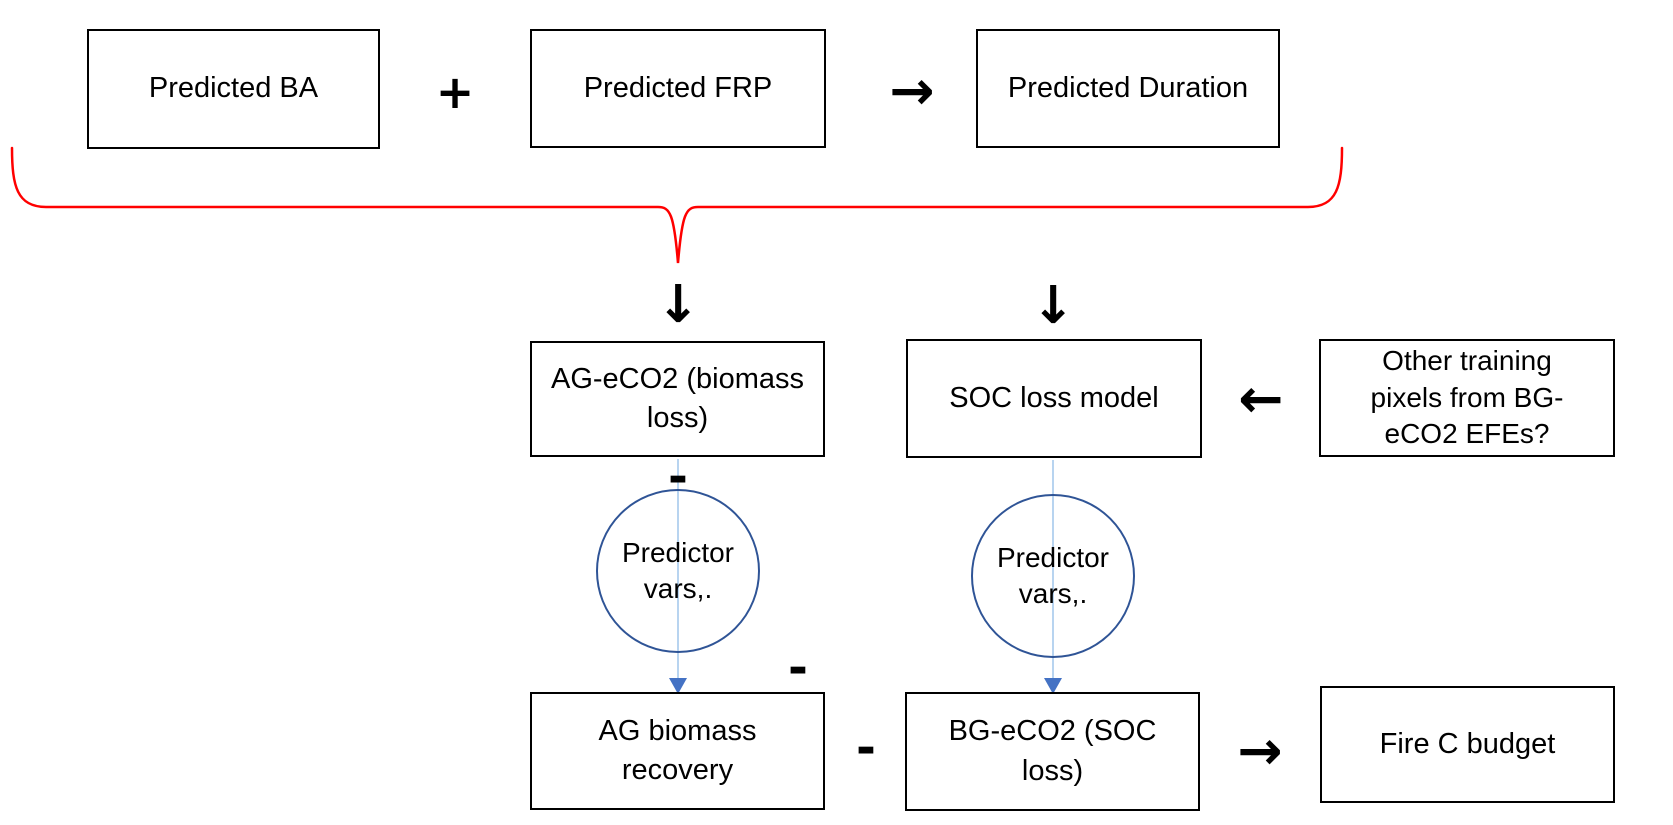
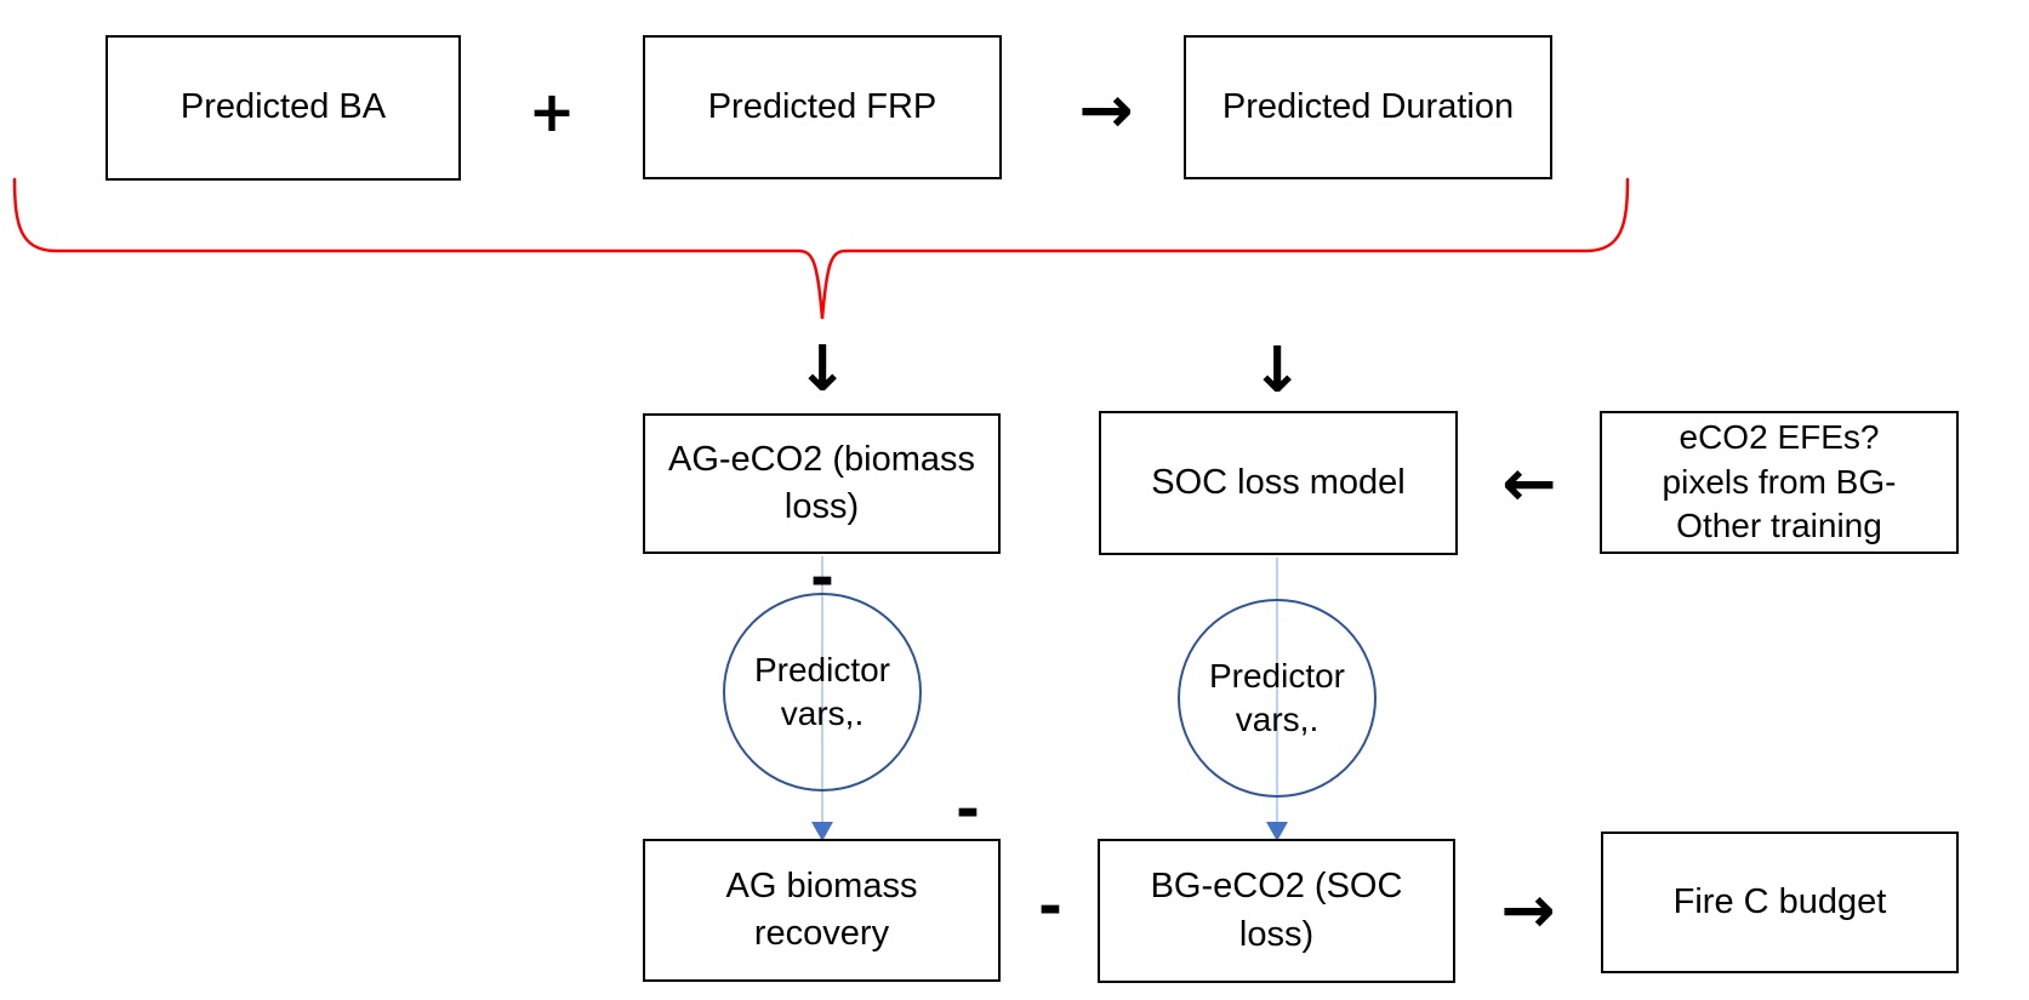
  Predicted BA
  +
  Predicted FRP
  →
  Predicted Duration
  ↓
  ↓
  AG-eCO2 (biomass
  loss)
  SOC loss model
  ←
- Other training
+ eCO2 EFEs?
  pixels from BG-
- eCO2 EFEs?
+ Other training
  -
  -
  -
  Predictor
  vars,.
  Predictor
  vars,.
  AG biomass
  recovery
  BG-eCO2 (SOC
  loss)
  →
  Fire C budget
